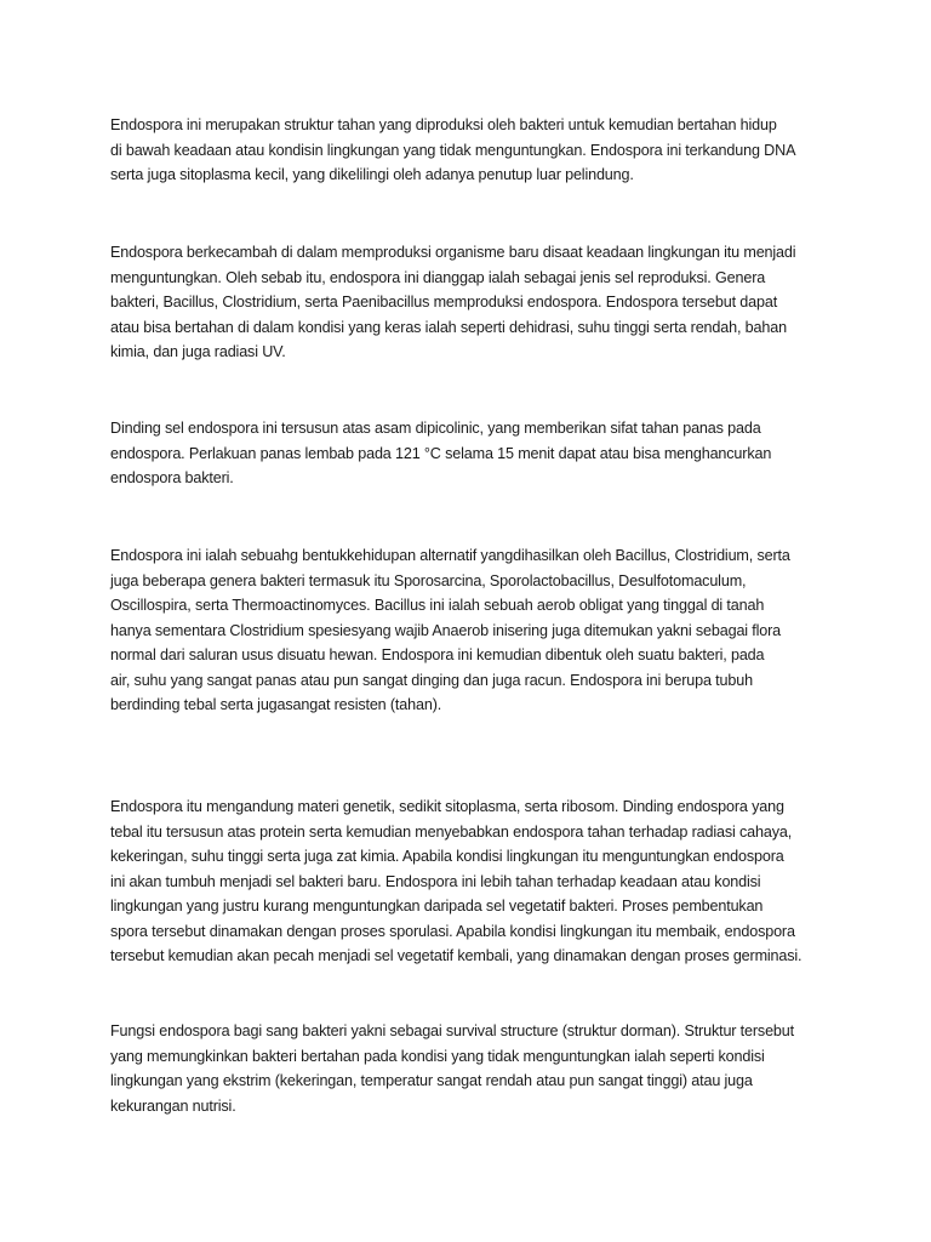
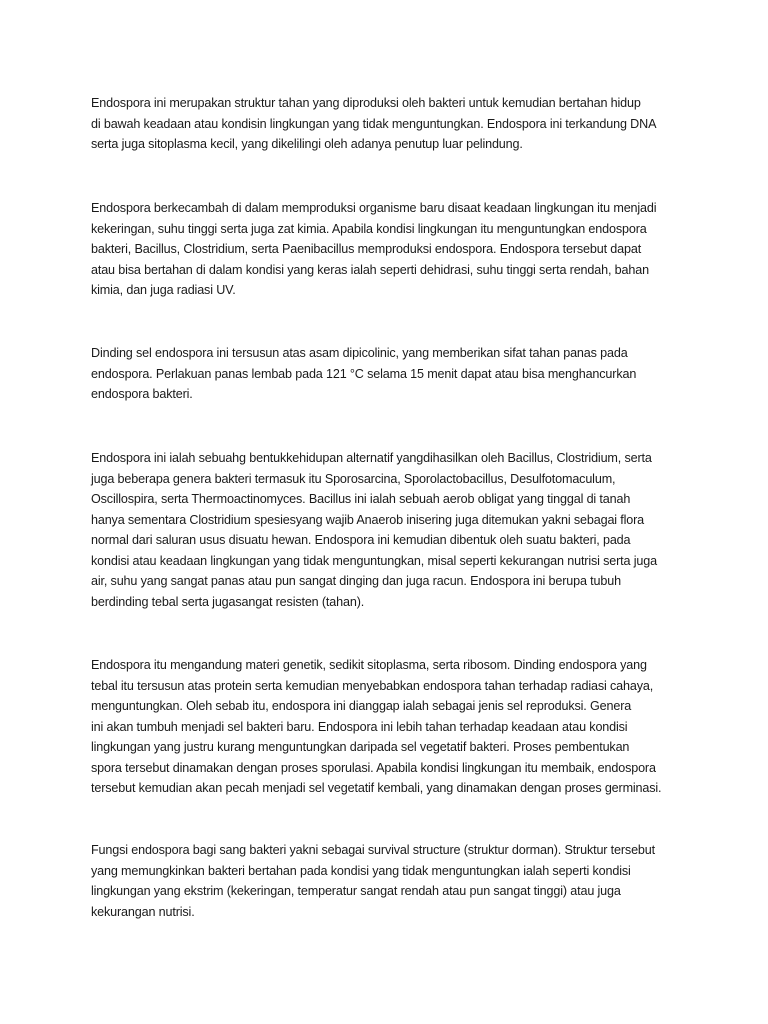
  Endospora ini merupakan struktur tahan yang diproduksi oleh bakteri untuk kemudian bertahan hidup
  di bawah keadaan atau kondisin lingkungan yang tidak menguntungkan. Endospora ini terkandung DNA
  serta juga sitoplasma kecil, yang dikelilingi oleh adanya penutup luar pelindung.
  Endospora berkecambah di dalam memproduksi organisme baru disaat keadaan lingkungan itu menjadi
- menguntungkan. Oleh sebab itu, endospora ini dianggap ialah sebagai jenis sel reproduksi. Genera
+ kekeringan, suhu tinggi serta juga zat kimia. Apabila kondisi lingkungan itu menguntungkan endospora
  bakteri, Bacillus, Clostridium, serta Paenibacillus memproduksi endospora. Endospora tersebut dapat
  atau bisa bertahan di dalam kondisi yang keras ialah seperti dehidrasi, suhu tinggi serta rendah, bahan
  kimia, dan juga radiasi UV.
  Dinding sel endospora ini tersusun atas asam dipicolinic, yang memberikan sifat tahan panas pada
  endospora. Perlakuan panas lembab pada 121 °C selama 15 menit dapat atau bisa menghancurkan
  endospora bakteri.
  Endospora ini ialah sebuahg bentukkehidupan alternatif yangdihasilkan oleh Bacillus, Clostridium, serta
  juga beberapa genera bakteri termasuk itu Sporosarcina, Sporolactobacillus, Desulfotomaculum,
  Oscillospira, serta Thermoactinomyces. Bacillus ini ialah sebuah aerob obligat yang tinggal di tanah
  hanya sementara Clostridium spesiesyang wajib Anaerob inisering juga ditemukan yakni sebagai flora
  normal dari saluran usus disuatu hewan. Endospora ini kemudian dibentuk oleh suatu bakteri, pada
+ kondisi atau keadaan lingkungan yang tidak menguntungkan, misal seperti kekurangan nutrisi serta juga
  air, suhu yang sangat panas atau pun sangat dinging dan juga racun. Endospora ini berupa tubuh
  berdinding tebal serta jugasangat resisten (tahan).
  Endospora itu mengandung materi genetik, sedikit sitoplasma, serta ribosom. Dinding endospora yang
  tebal itu tersusun atas protein serta kemudian menyebabkan endospora tahan terhadap radiasi cahaya,
- kekeringan, suhu tinggi serta juga zat kimia. Apabila kondisi lingkungan itu menguntungkan endospora
+ menguntungkan. Oleh sebab itu, endospora ini dianggap ialah sebagai jenis sel reproduksi. Genera
  ini akan tumbuh menjadi sel bakteri baru. Endospora ini lebih tahan terhadap keadaan atau kondisi
  lingkungan yang justru kurang menguntungkan daripada sel vegetatif bakteri. Proses pembentukan
  spora tersebut dinamakan dengan proses sporulasi. Apabila kondisi lingkungan itu membaik, endospora
  tersebut kemudian akan pecah menjadi sel vegetatif kembali, yang dinamakan dengan proses germinasi.
  Fungsi endospora bagi sang bakteri yakni sebagai survival structure (struktur dorman). Struktur tersebut
  yang memungkinkan bakteri bertahan pada kondisi yang tidak menguntungkan ialah seperti kondisi
  lingkungan yang ekstrim (kekeringan, temperatur sangat rendah atau pun sangat tinggi) atau juga
  kekurangan nutrisi.
